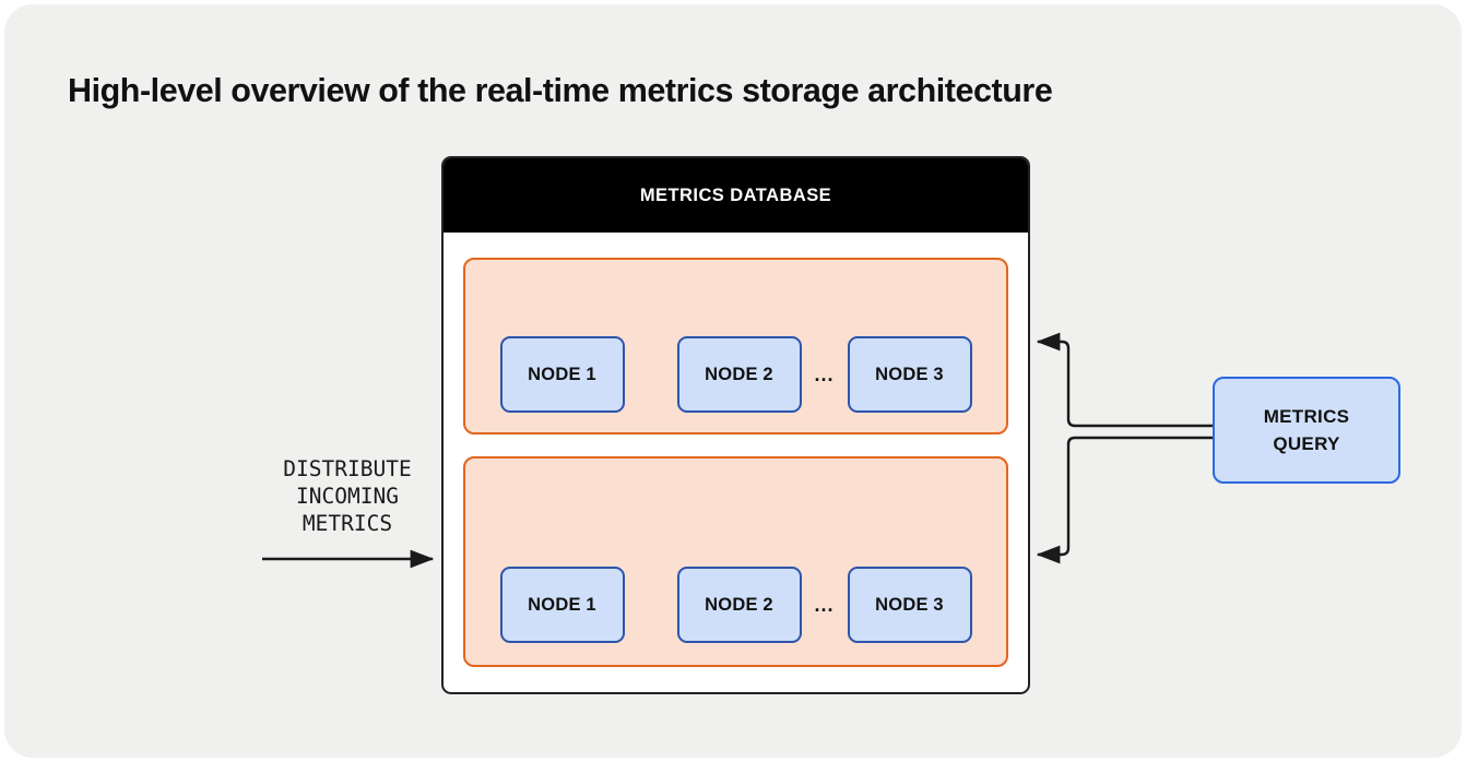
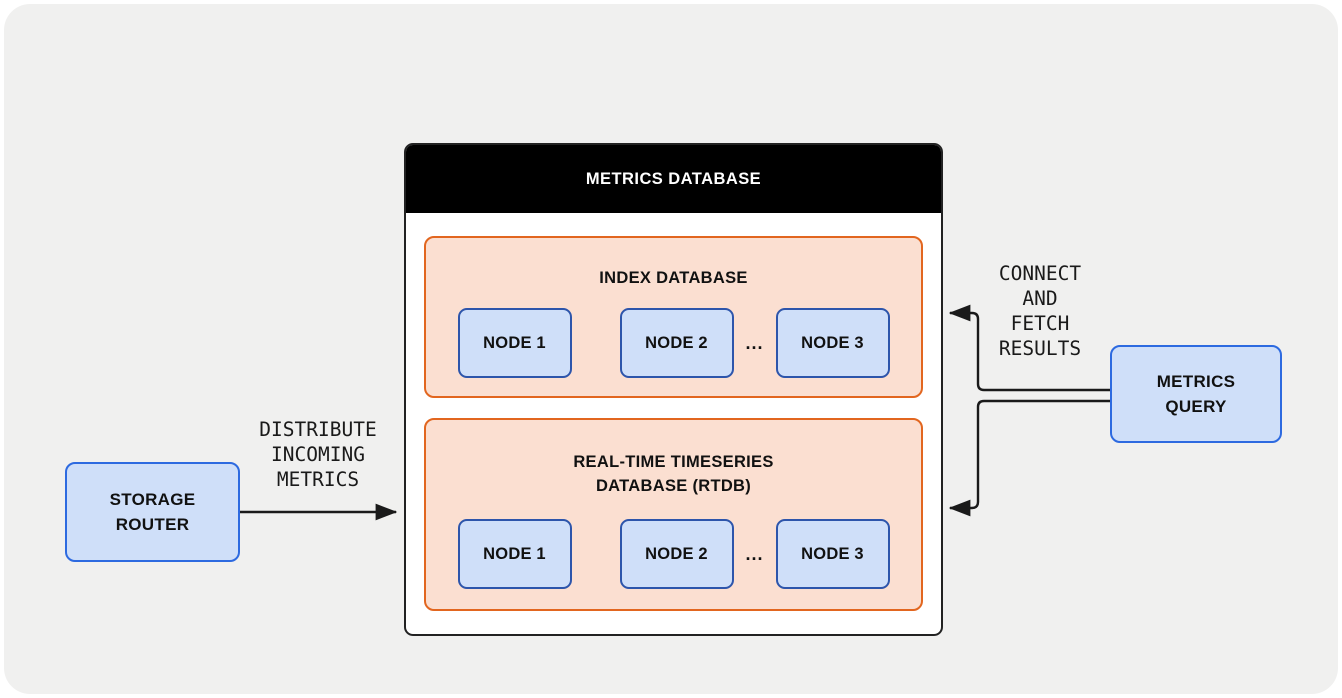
- High-level overview of the real-time metrics storage architecture
  METRICS DATABASE
+ INDEX DATABASE
  NODE 1
  NODE 2
  ...
  NODE 3
+ REAL-TIME TIMESERIES
+ DATABASE (RTDB)
  NODE 1
  NODE 2
  ...
  NODE 3
+ STORAGE
+ ROUTER
  METRICS
  QUERY
  DISTRIBUTE
  INCOMING
  METRICS
+ CONNECT
+ AND
+ FETCH
+ RESULTS
